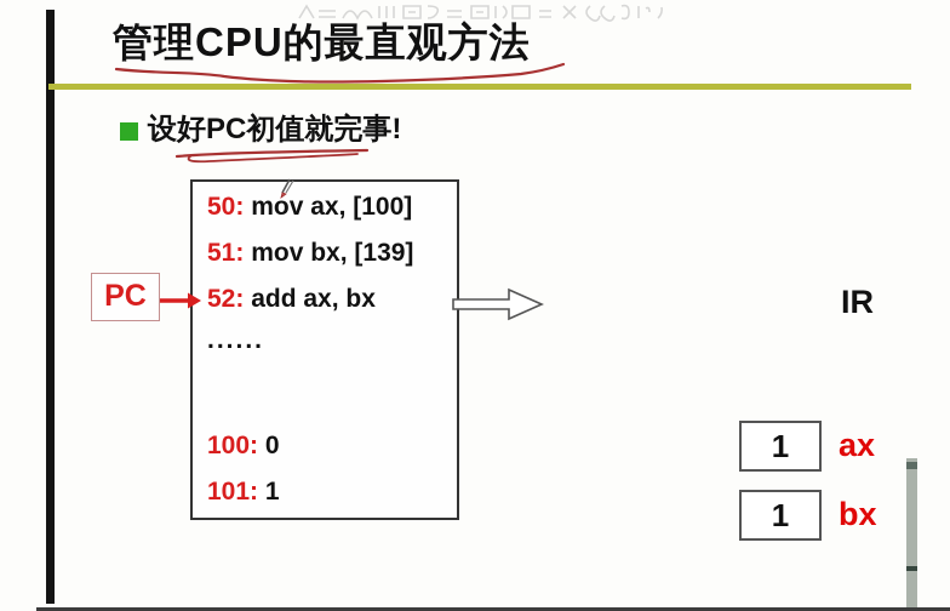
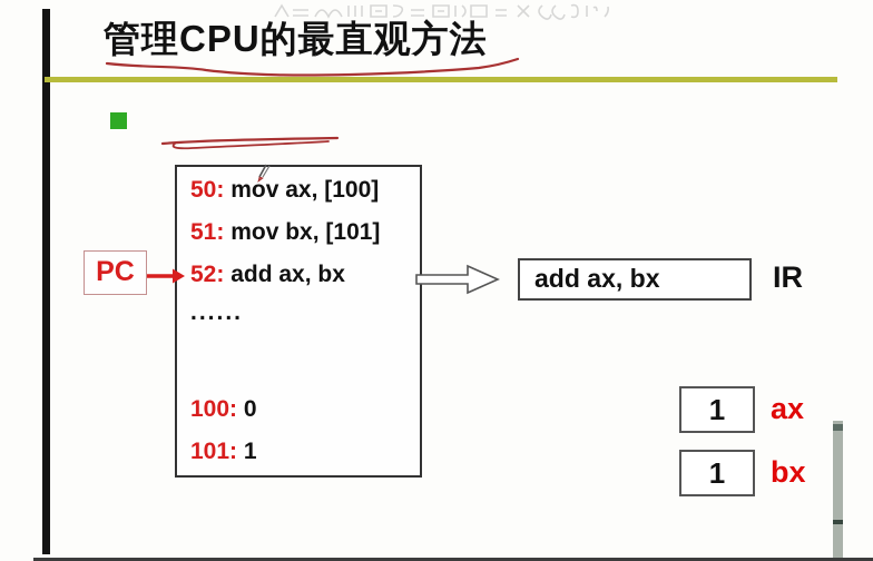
  管理CPU的最直观方法
- 设好PC初值就完事!
  50: mov ax, [100]
- 51: mov bx, [139]
+ 51: mov bx, [101]
  52: add ax, bx
  ......
  100: 0
  101: 1
  PC
+ add ax, bx
  IR
  1
  ax
  1
  bx
